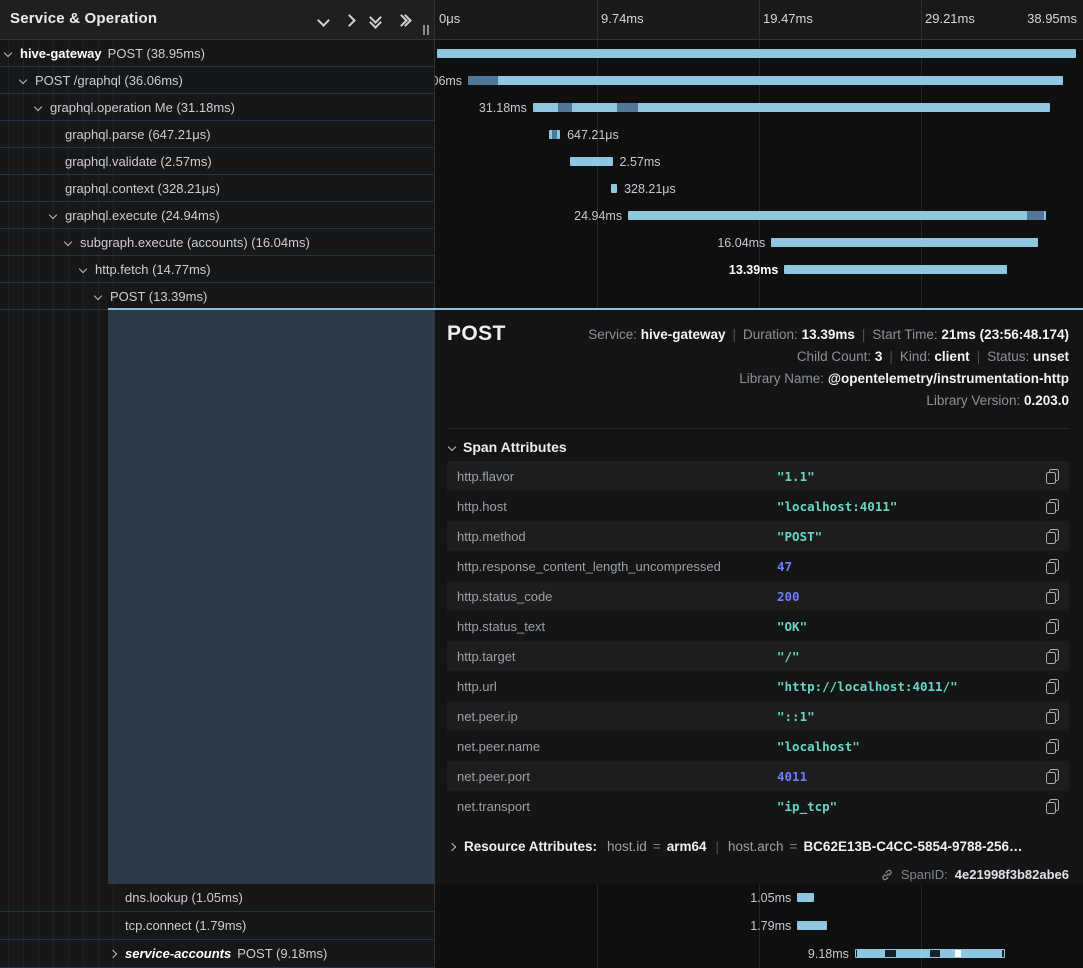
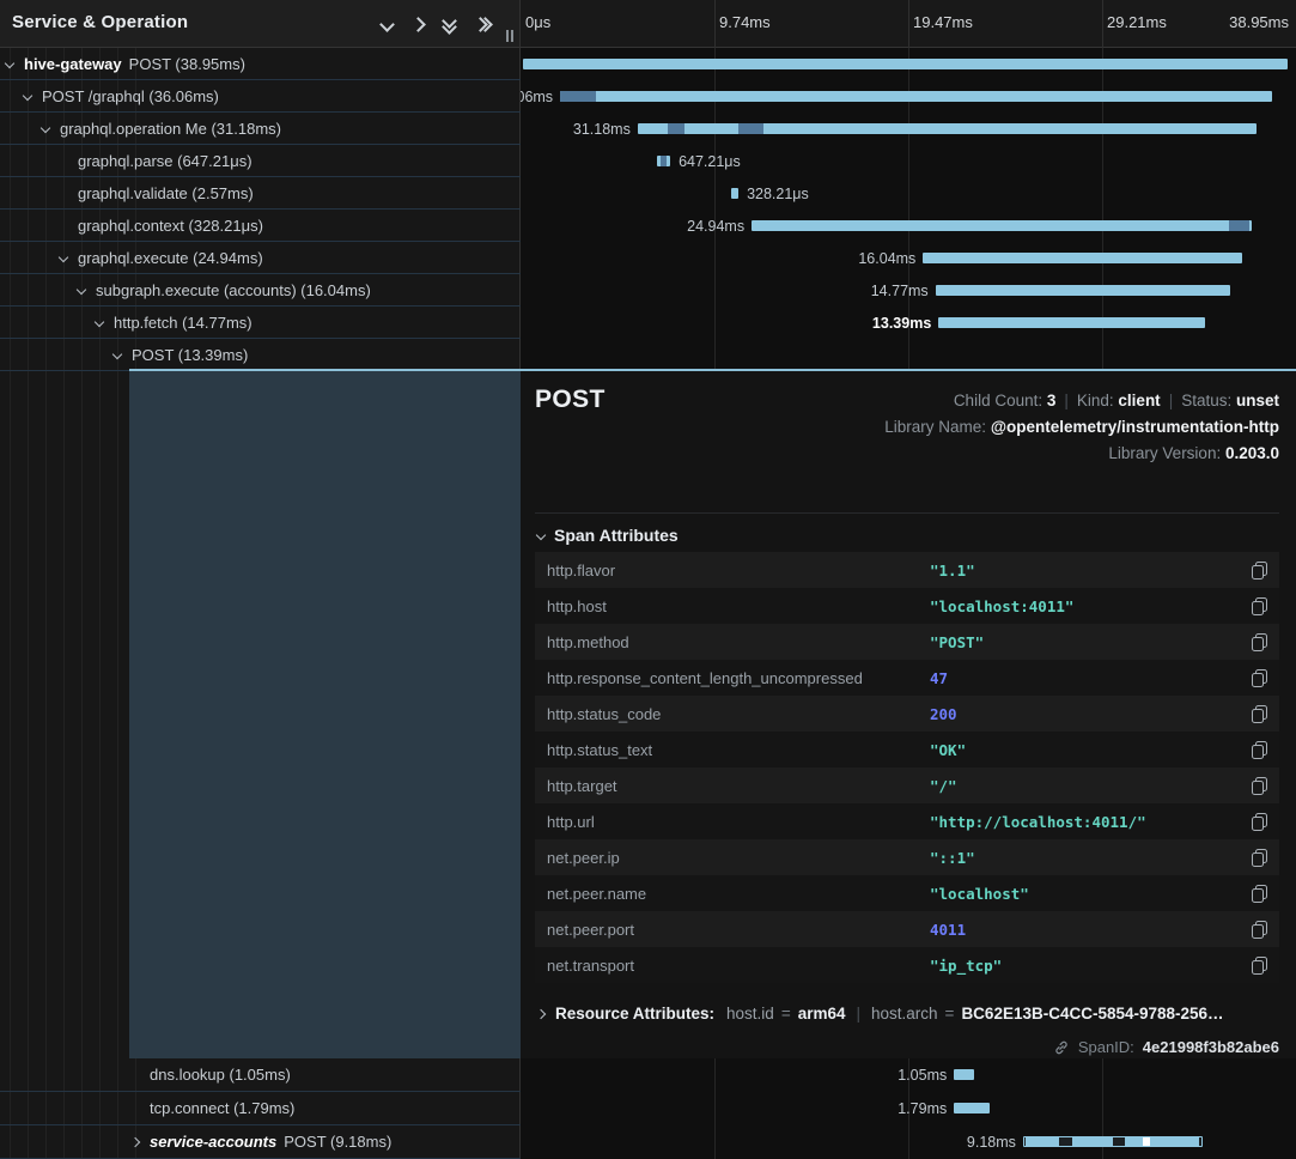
  Service & Operation
  0μs
  9.74ms
  19.47ms
  29.21ms
  38.95ms
  hive-gateway
  POST (38.95ms)
  POST /graphql (36.06ms)
  graphql.operation Me (31.18ms)
  graphql.parse (647.21μs)
  graphql.validate (2.57ms)
  graphql.context (328.21μs)
  graphql.execute (24.94ms)
  subgraph.execute (accounts) (16.04ms)
  http.fetch (14.77ms)
  POST (13.39ms)
  31.18ms
  647.21μs
- 2.57ms
  328.21μs
  24.94ms
  16.04ms
+ 14.77ms
  13.39ms
  POST
- Service: hive-gateway | Duration: 13.39ms | Start Time: 21ms (23:56:48.174)
  Child Count: 3 | Kind: client | Status: unset
  Library Name: @opentelemetry/instrumentation-http
  Library Version: 0.203.0
  Span Attributes
  http.flavor
  "1.1"
  http.host
  "localhost:4011"
  http.method
  "POST"
  http.response_content_length_uncompressed
  47
  http.status_code
  200
  http.status_text
  "OK"
  http.target
  "/"
  http.url
  "http://localhost:4011/"
  net.peer.ip
  "::1"
  net.peer.name
  "localhost"
  net.peer.port
  4011
  net.transport
  "ip_tcp"
  Resource Attributes:
  host.id
  =
  arm64
  |
  host.arch
  =
  BC62E13B-C4CC-5854-9788-256…
  SpanID:
  4e21998f3b82abe6
  dns.lookup (1.05ms)
  tcp.connect (1.79ms)
  service-accounts
  POST (9.18ms)
  1.05ms
  1.79ms
  9.18ms
